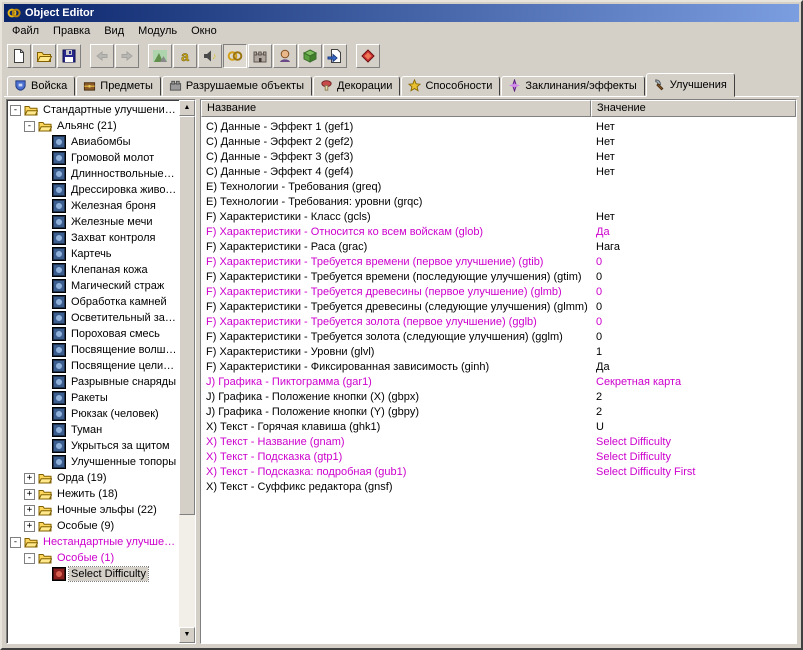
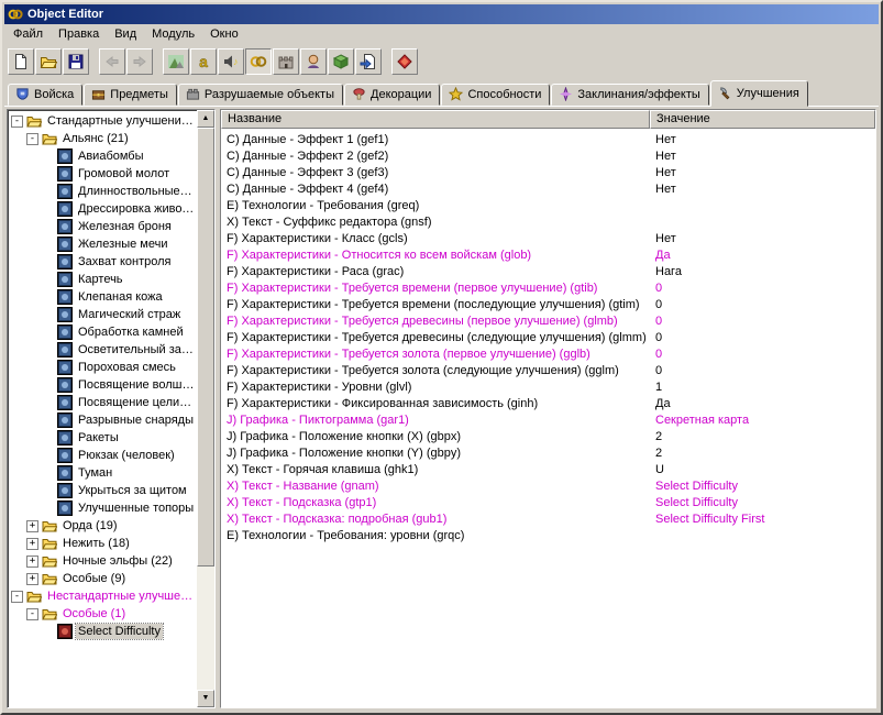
  Object Editor
  Файл
  Правка
  Вид
  Модуль
  Окно
  a
  ♪
  Войска
  Предметы
  Разрушаемые объекты
  Декорации
  Способности
  Заклинания/эффекты
  Улучшения
  -
  Стандартные улучшения (
  -
  Альянс (21)
  Авиабомбы
  Громовой молот
  Длинноствольные му
  Дрессировка животн
  Железная броня
  Железные мечи
  Захват контроля
  Картечь
  Клепаная кожа
  Магический страж
  Обработка камней
  Осветительный заря
  Пороховая смесь
  Посвящение волшеб
  Посвящение целител
  Разрывные снаряды
  Ракеты
  Рюкзак (человек)
  Туман
  Укрыться за щитом
  Улучшенные топоры
  +
  Орда (19)
  +
  Нежить (18)
  +
  Ночные эльфы (22)
  +
  Особые (9)
  -
  Нестандартные улучшени
  -
  Особые (1)
  Select Difficulty
  Название
  Значение
  C) Данные - Эффект 1 (gef1)
  Нет
  C) Данные - Эффект 2 (gef2)
  Нет
  C) Данные - Эффект 3 (gef3)
  Нет
  C) Данные - Эффект 4 (gef4)
  Нет
  E) Технологии - Требования (greq)
- E) Технологии - Требования: уровни (grqc)
+ X) Текст - Суффикс редактора (gnsf)
  F) Характеристики - Класс (gcls)
  Нет
  F) Характеристики - Относится ко всем войскам (glob)
  Да
  F) Характеристики - Раса (grac)
  Нага
  F) Характеристики - Требуется времени (первое улучшение) (gtib)
  0
  F) Характеристики - Требуется времени (последующие улучшения) (gtim)
  0
  F) Характеристики - Требуется древесины (первое улучшение) (glmb)
  0
  F) Характеристики - Требуется древесины (следующие улучшения) (glmm)
  0
  F) Характеристики - Требуется золота (первое улучшение) (gglb)
  0
  F) Характеристики - Требуется золота (следующие улучшения) (gglm)
  0
  F) Характеристики - Уровни (glvl)
  1
  F) Характеристики - Фиксированная зависимость (ginh)
  Да
  J) Графика - Пиктограмма (gar1)
  Секретная карта
  J) Графика - Положение кнопки (X) (gbpx)
  2
  J) Графика - Положение кнопки (Y) (gbpy)
  2
  X) Текст - Горячая клавиша (ghk1)
  U
  X) Текст - Название (gnam)
  Select Difficulty
  X) Текст - Подсказка (gtp1)
  Select Difficulty
  X) Текст - Подсказка: подробная (gub1)
  Select Difficulty First
- X) Текст - Суффикс редактора (gnsf)
+ E) Технологии - Требования: уровни (grqc)
